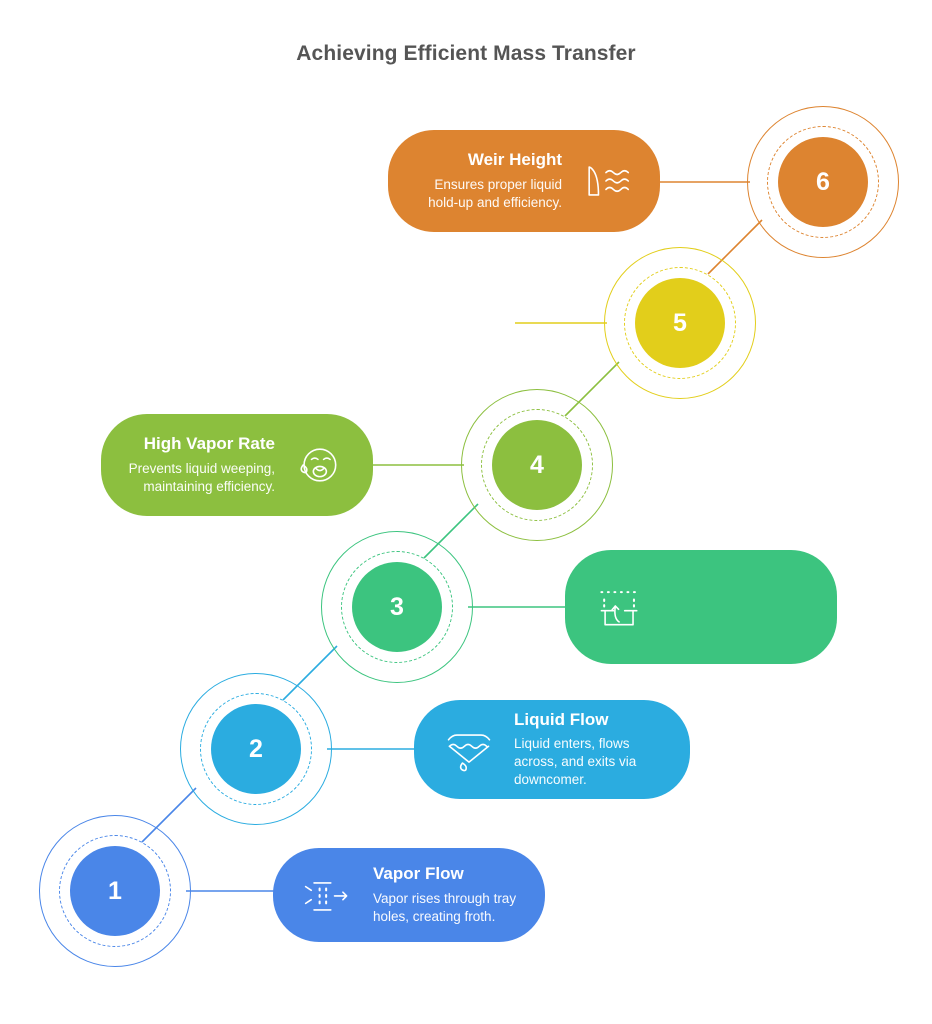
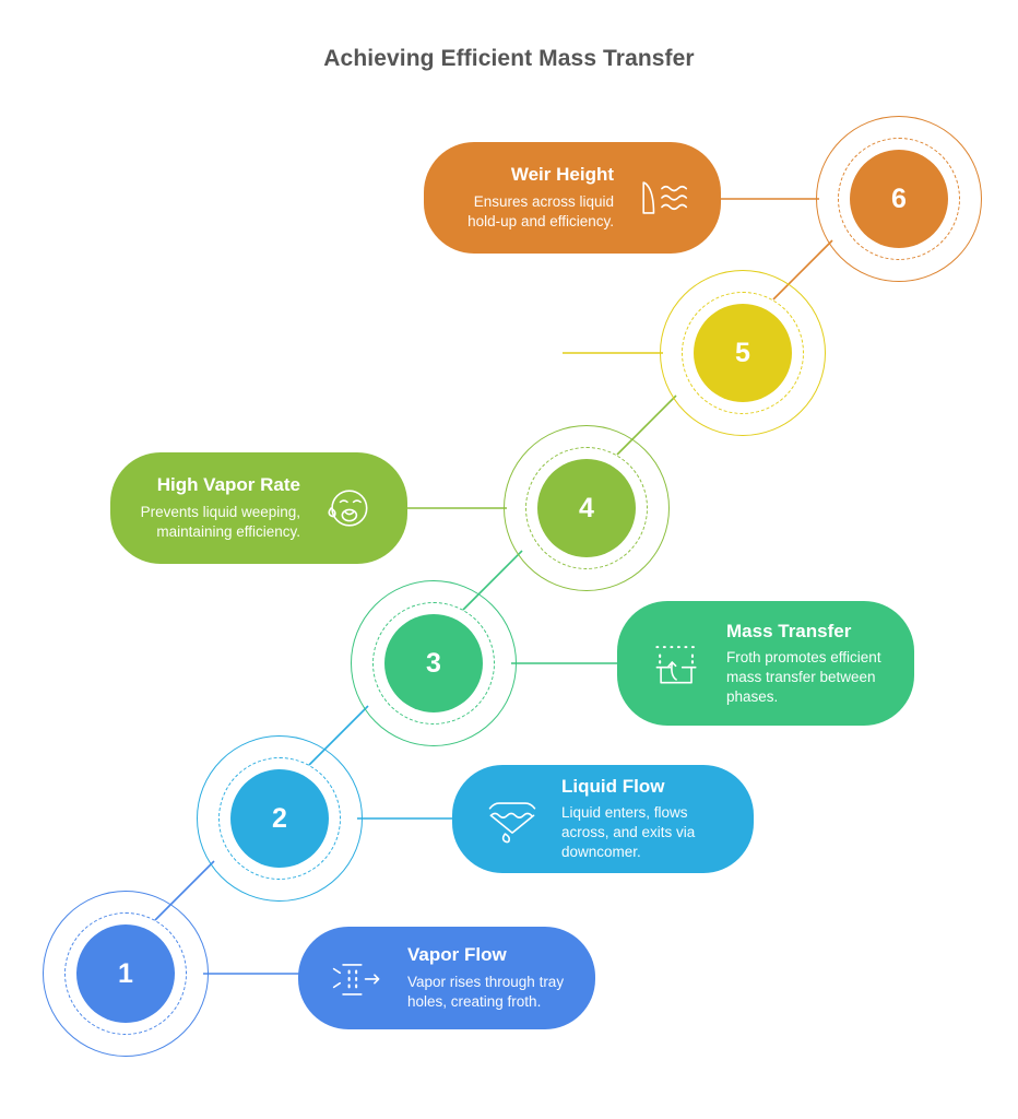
  Achieving Efficient Mass Transfer
  6
  Weir Height
- Ensures proper liquid hold-up and efficiency.
+ Ensures across liquid hold-up and efficiency.
  5
  4
  High Vapor Rate
  Prevents liquid weeping, maintaining efficiency.
  3
+ Mass Transfer
+ Froth promotes efficient mass transfer between phases.
  2
  Liquid Flow
  Liquid enters, flows across, and exits via downcomer.
  1
  Vapor Flow
  Vapor rises through tray holes, creating froth.
